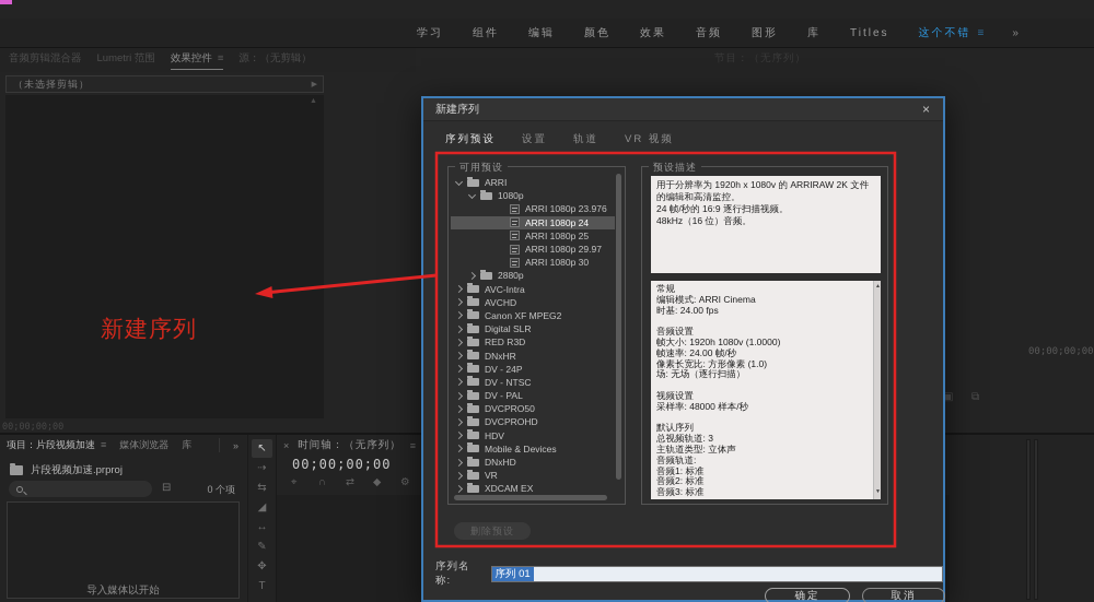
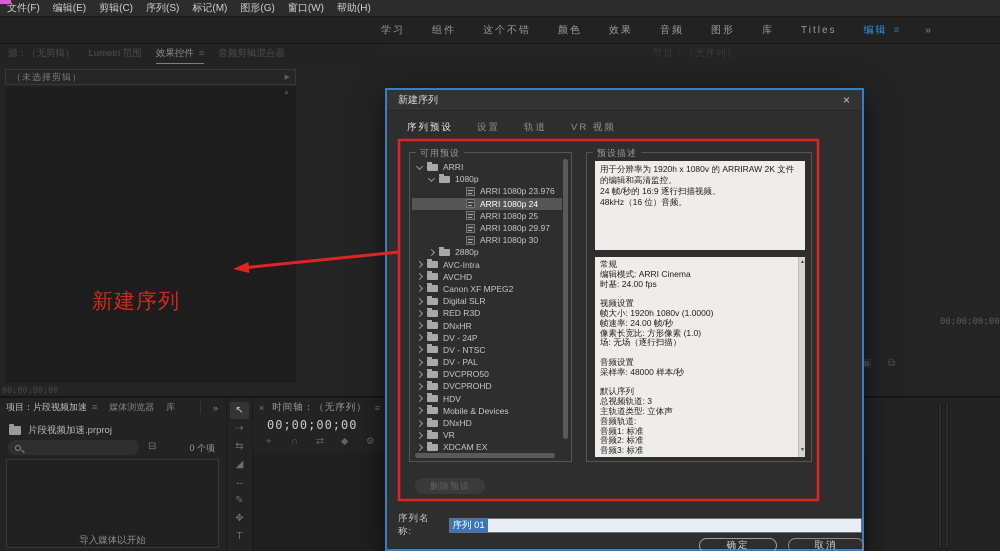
+ 文件(F)
+ 编辑(E)
+ 剪辑(C)
+ 序列(S)
+ 标记(M)
+ 图形(G)
+ 窗口(W)
+ 帮助(H)
  学习
  组件
- 编辑
+ 这个不错
  颜色
  效果
  音频
  图形
  库
  Titles
- 这个不错 ≡
+ 编辑 ≡
  »
- 音频剪辑混合器
+ 源：（无剪辑）
  Lumetri 范围
  效果控件 ≡
- 源：（无剪辑）
+ 音频剪辑混合器
  （未选择剪辑）
  00;00;00;00
  00;00;00;00
  ▣
  ⧉
  项目：片段视频加速 ≡
  媒体浏览器
  库
  »
  片段视频加速.prproj
  ⊟
  0 个项
  导入媒体以开始
  ↖
  ⇢
  ⇆
  ◢
  ↔
  ✎
  ✥
  T
  ×
  时间轴：（无序列）
  ≡
  00;00;00;00
  ⌖
  ∩
  ⇄
  ◆
  ⚙
  新建序列
  ×
  序列预设
  设置
  轨道
  VR 视频
  可用预设
  ARRI
  1080p
  ARRI 1080p 23.976
  ARRI 1080p 24
  ARRI 1080p 25
  ARRI 1080p 29.97
  ARRI 1080p 30
  2880p
  AVC-Intra
  AVCHD
  Canon XF MPEG2
  Digital SLR
  RED R3D
  DNxHR
  DV - 24P
  DV - NTSC
  DV - PAL
  DVCPRO50
  DVCPROHD
  HDV
  Mobile & Devices
  DNxHD
  VR
  XDCAM EX
  预设描述
  用于分辨率为 1920h x 1080v 的 ARRIRAW 2K 文件的编辑和高清监控。
  24 帧/秒的 16:9 逐行扫描视频。
  48kHz（16 位）音频。
  常规
  编辑模式: ARRI Cinema
  时基: 24.00 fps
- 音频设置
+ 视频设置
  帧大小: 1920h 1080v (1.0000)
  帧速率: 24.00 帧/秒
  像素长宽比: 方形像素 (1.0)
  场: 无场（逐行扫描）
- 视频设置
+ 音频设置
  采样率: 48000 样本/秒
  默认序列
  总视频轨道: 3
  主轨道类型: 立体声
  音频轨道:
  音频1: 标准
  音频2: 标准
  音频3: 标准
  删除预设
  序列名称:
  序列 01
  确定
  取消
  新建序列
